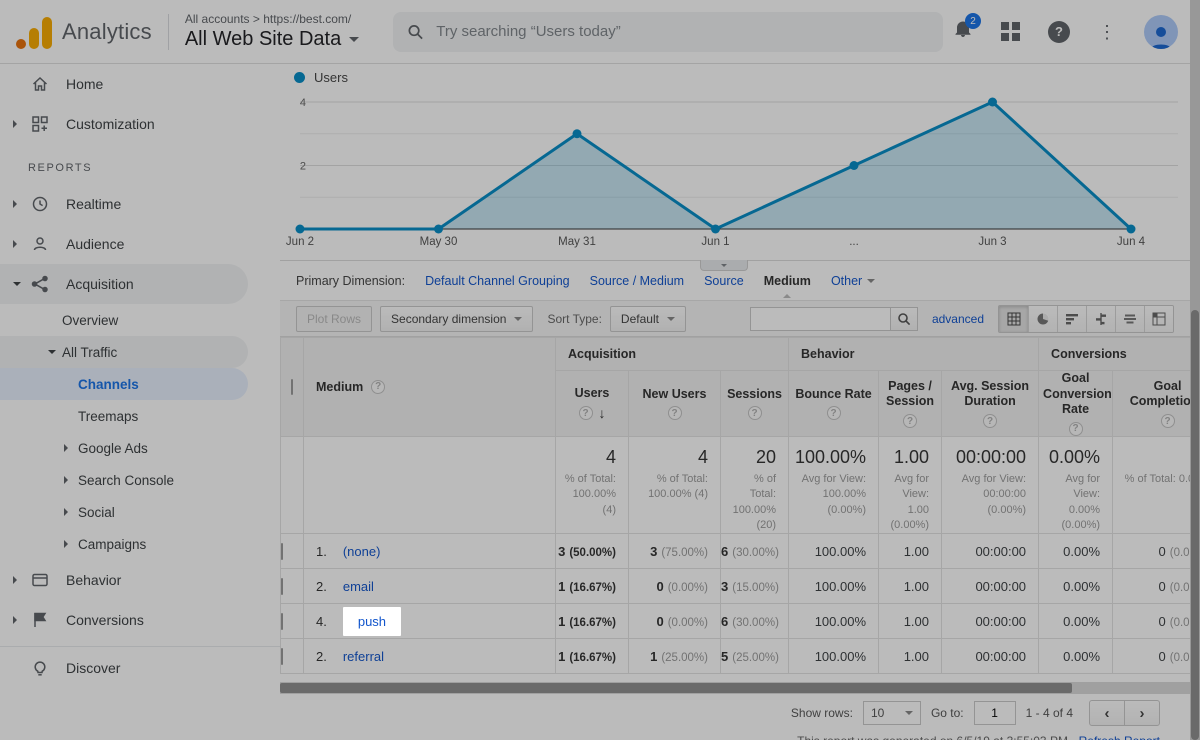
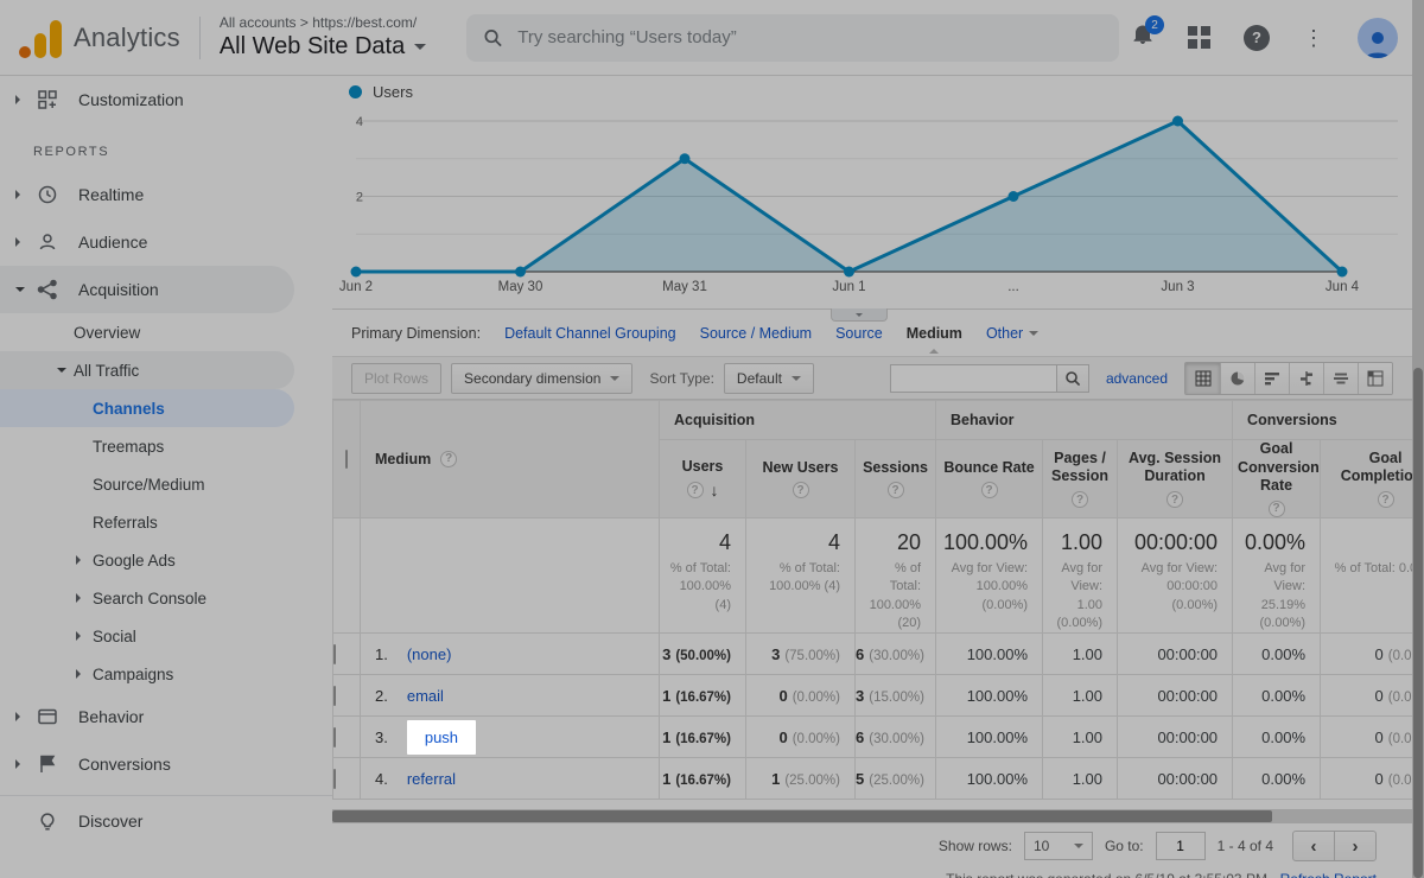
  Analytics
  All accounts > https://best.com/
  All Web Site Data
  Try searching “Users today”
  2
  ?
  ⋮
- Home
  Customization
  REPORTS
  Realtime
  Audience
  Acquisition
  Overview
  All Traffic
  Channels
  Treemaps
+ Source/Medium
+ Referrals
  Google Ads
  Search Console
  Social
  Campaigns
  Behavior
  Conversions
  Discover
  Users
  2
  4
  Jun 2
  May 30
  May 31
  Jun 1
  ...
  Jun 3
  Jun 4
  Primary Dimension:
  Default Channel Grouping
  Source / Medium
  Source
  Medium
  Other
  Plot Rows
  Secondary dimension
  Sort Type:
  Default
  advanced
  	Medium ?	Acquisition	Behavior	Conversions
  Users ? ↓	New Users ?	Sessions ?	Bounce Rate ?	Pages / Session ?	Avg. Session Duration ?	Goal Conversion Rate ?	Goal Completio ?
- 		4 % of Total: 100.00% (4)	4 % of Total: 100.00% (4)	20 % of Total: 100.00% (20)	100.00% Avg for View: 100.00% (0.00%)	1.00 Avg for View: 1.00 (0.00%)	00:00:00 Avg for View: 00:00:00 (0.00%)	0.00% Avg for View: 0.00% (0.00%)	% of Total: 0.
+ 		4 % of Total: 100.00% (4)	4 % of Total: 100.00% (4)	20 % of Total: 100.00% (20)	100.00% Avg for View: 100.00% (0.00%)	1.00 Avg for View: 1.00 (0.00%)	00:00:00 Avg for View: 00:00:00 (0.00%)	0.00% Avg for View: 25.19% (0.00%)	% of Total: 0.
  	1. (none)	3 (50.00%)	3 (75.00%)	6 (30.00%)	100.00%	1.00	00:00:00	0.00%	0 (0.0
  	2. email	1 (16.67%)	0 (0.00%)	3 (15.00%)	100.00%	1.00	00:00:00	0.00%	0 (0.0
- 	4. push	1 (16.67%)	0 (0.00%)	6 (30.00%)	100.00%	1.00	00:00:00	0.00%	0 (0.0
+ 	3. push	1 (16.67%)	0 (0.00%)	6 (30.00%)	100.00%	1.00	00:00:00	0.00%	0 (0.0
- 	2. referral	1 (16.67%)	1 (25.00%)	5 (25.00%)	100.00%	1.00	00:00:00	0.00%	0 (0.0
+ 	4. referral	1 (16.67%)	1 (25.00%)	5 (25.00%)	100.00%	1.00	00:00:00	0.00%	0 (0.0
  Show rows:
  10
  Go to:
  1
  1 - 4 of 4
  ‹
  ›
